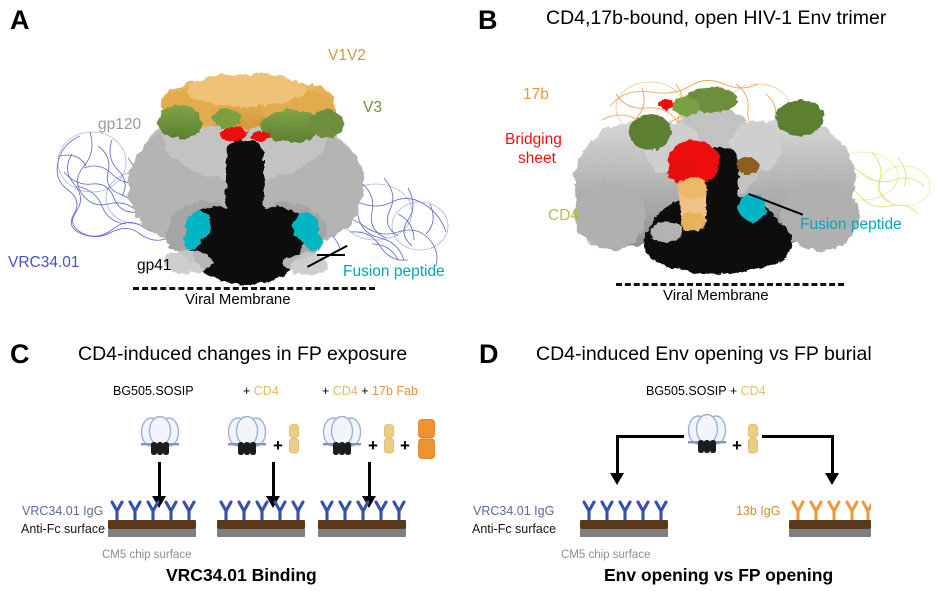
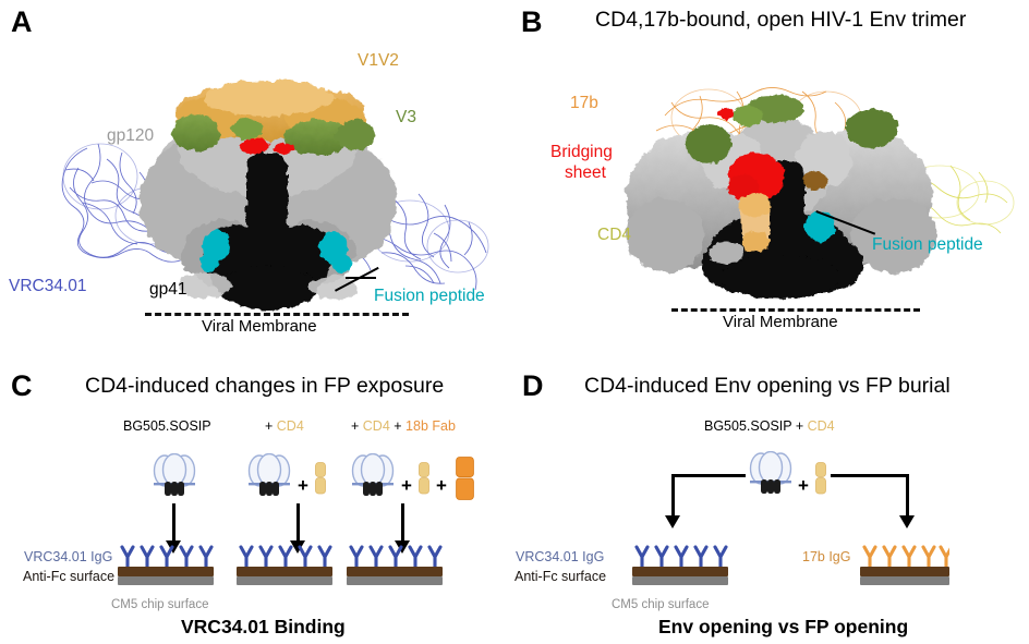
  A
  V1V2
  V3
  gp120
  gp41
  VRC34.01
  Fusion peptide
  Viral Membrane
  B
  CD4,17b-bound, open HIV-1 Env trimer
  17b
  Bridging
  sheet
  CD4
  Fusion peptide
  Viral Membrane
  C
  CD4-induced changes in FP exposure
  BG505.SOSIP
  + CD4
  +
- + CD4 + 17b Fab
+ + CD4 + 18b Fab
  +
  +
  VRC34.01 IgG
  Anti-Fc surface
  CM5 chip surface
  VRC34.01 Binding
  D
  CD4-induced Env opening vs FP burial
  BG505.SOSIP + CD4
  +
  VRC34.01 IgG
  Anti-Fc surface
  CM5 chip surface
- 13b IgG
+ 17b IgG
  Env opening vs FP opening
